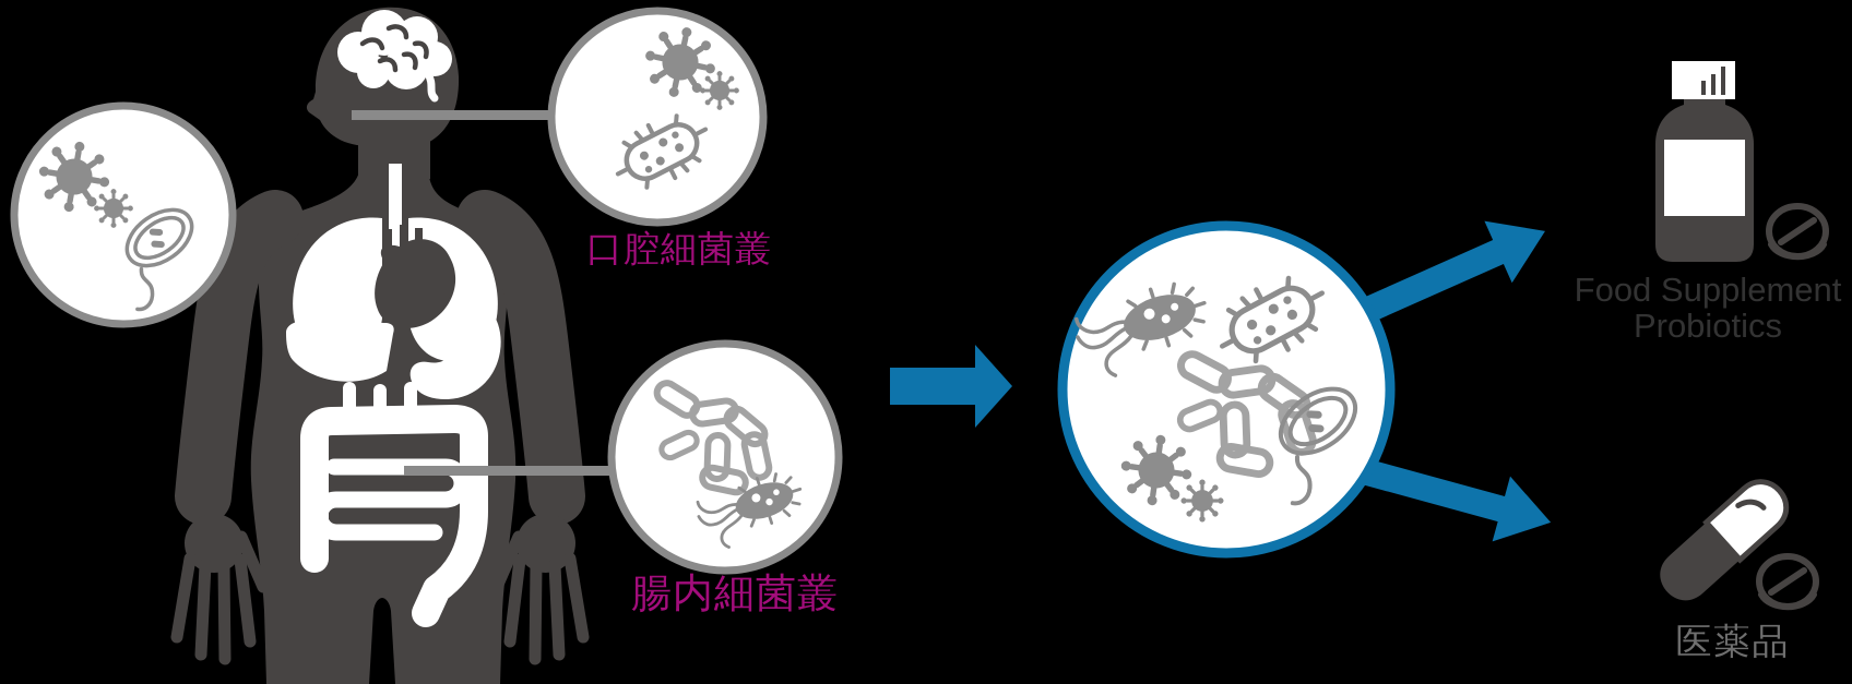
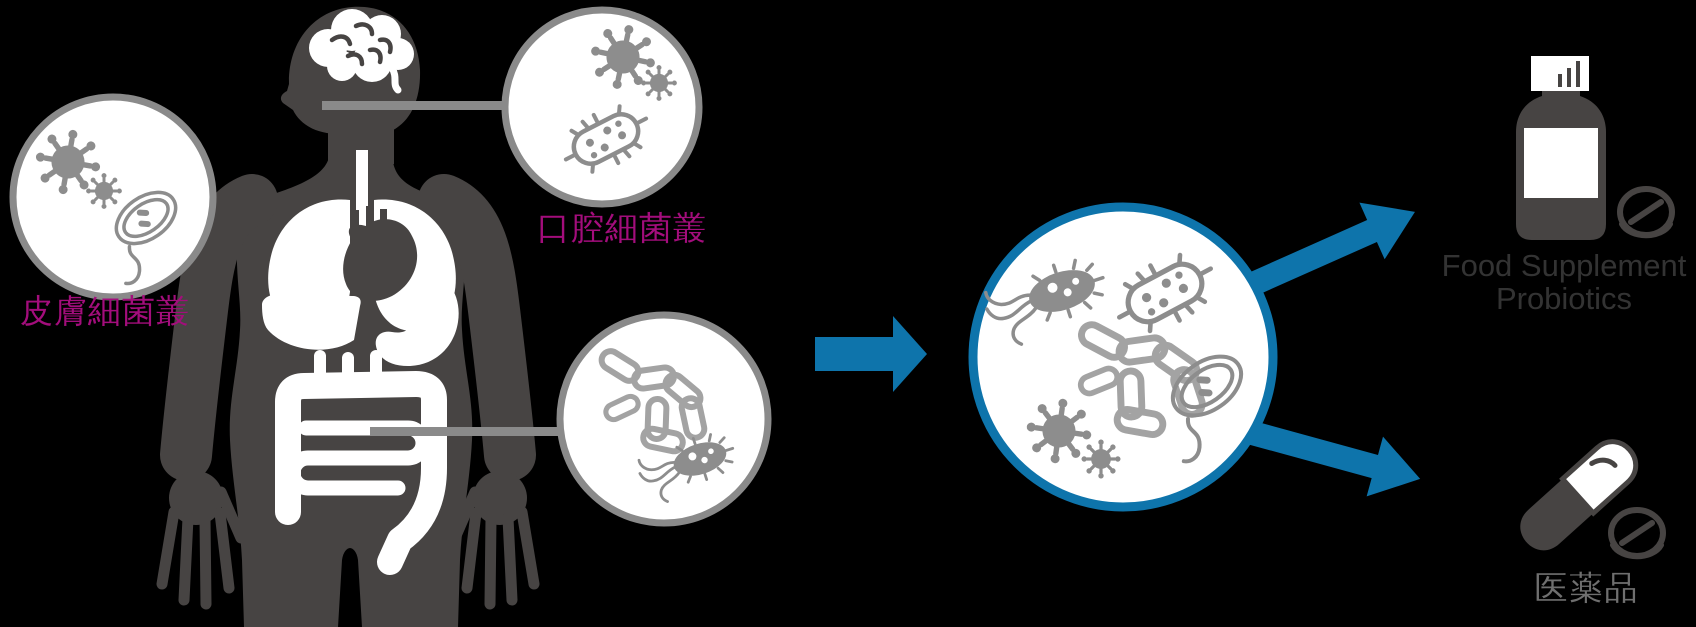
+ 皮膚細菌叢
  口腔細菌叢
- 腸内細菌叢
  Food Supplement
  Probiotics
  医薬品
